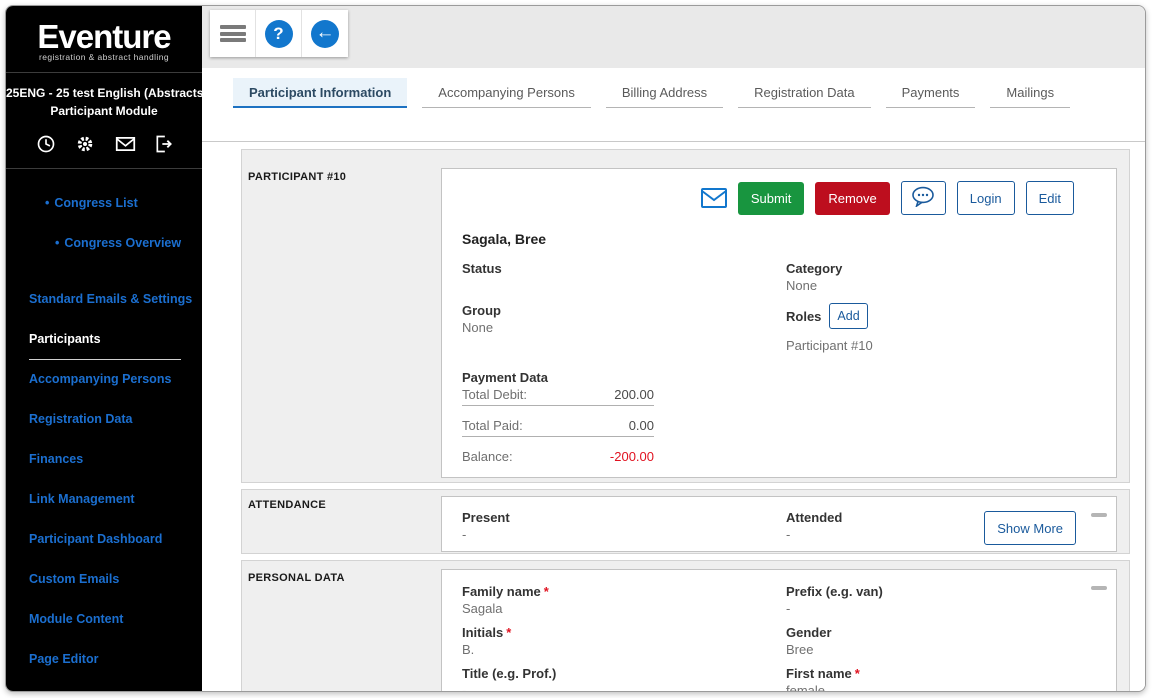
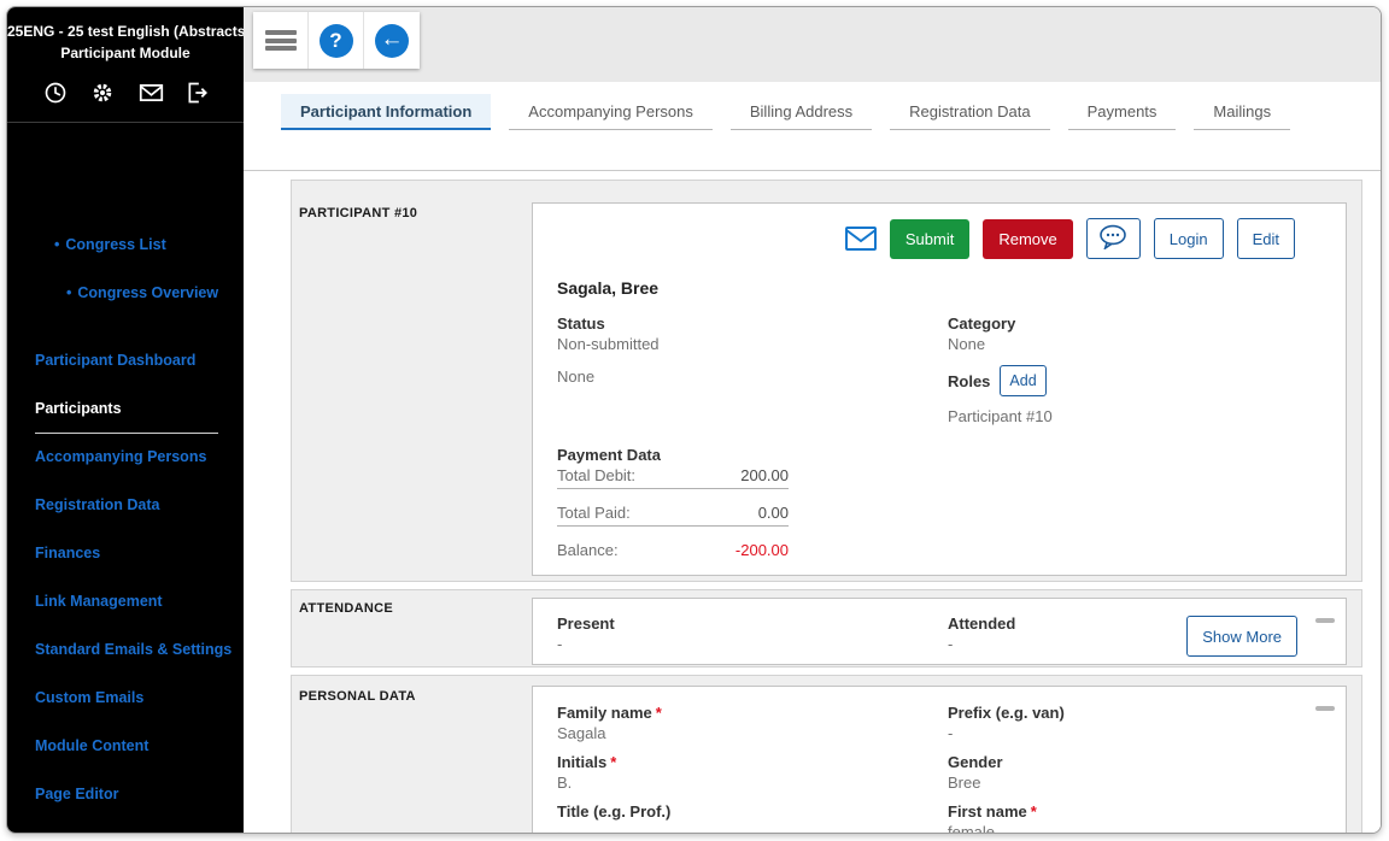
- Eventure
- registration & abstract handling
  25ENG - 25 test English (Abstracts
  Participant Module
  • Congress List
  • Congress Overview
- Standard Emails & Settings
+ Participant Dashboard
  Participants
  Accompanying Persons
  Registration Data
  Finances
  Link Management
- Participant Dashboard
+ Standard Emails & Settings
  Custom Emails
  Module Content
  Page Editor
  ?
  ←
  Participant Information
  Accompanying Persons
  Billing Address
  Registration Data
  Payments
  Mailings
  PARTICIPANT #10
  Submit
  Remove
  Login
  Edit
  Sagala, Bree
  Status
+ Non-submitted
  Category
  None
- Group
  None
  Roles
  Add
  Participant #10
  Payment Data
  Total Debit:
  200.00
  Total Paid:
  0.00
  Balance:
  -200.00
  ATTENDANCE
  Present
  -
  Attended
  -
  Show More
  PERSONAL DATA
  Family name *
  Sagala
  Prefix (e.g. van)
  -
  Initials *
  B.
  Gender
  Bree
  Title (e.g. Prof.)
  -
  First name *
  female
